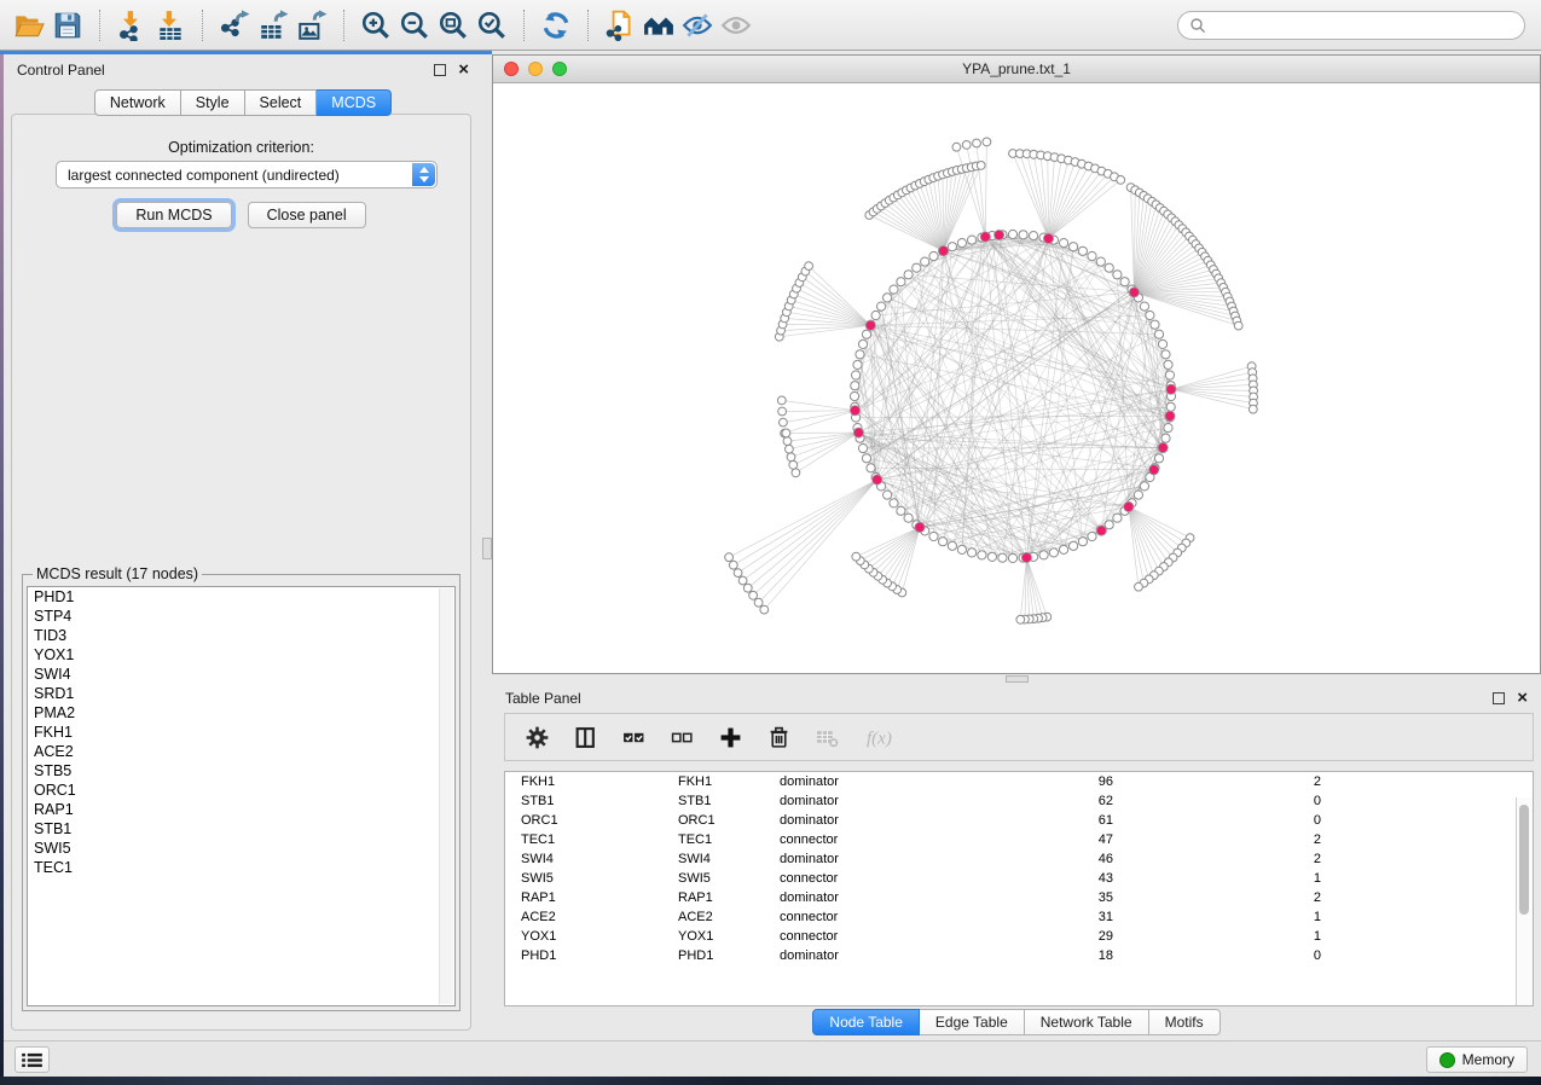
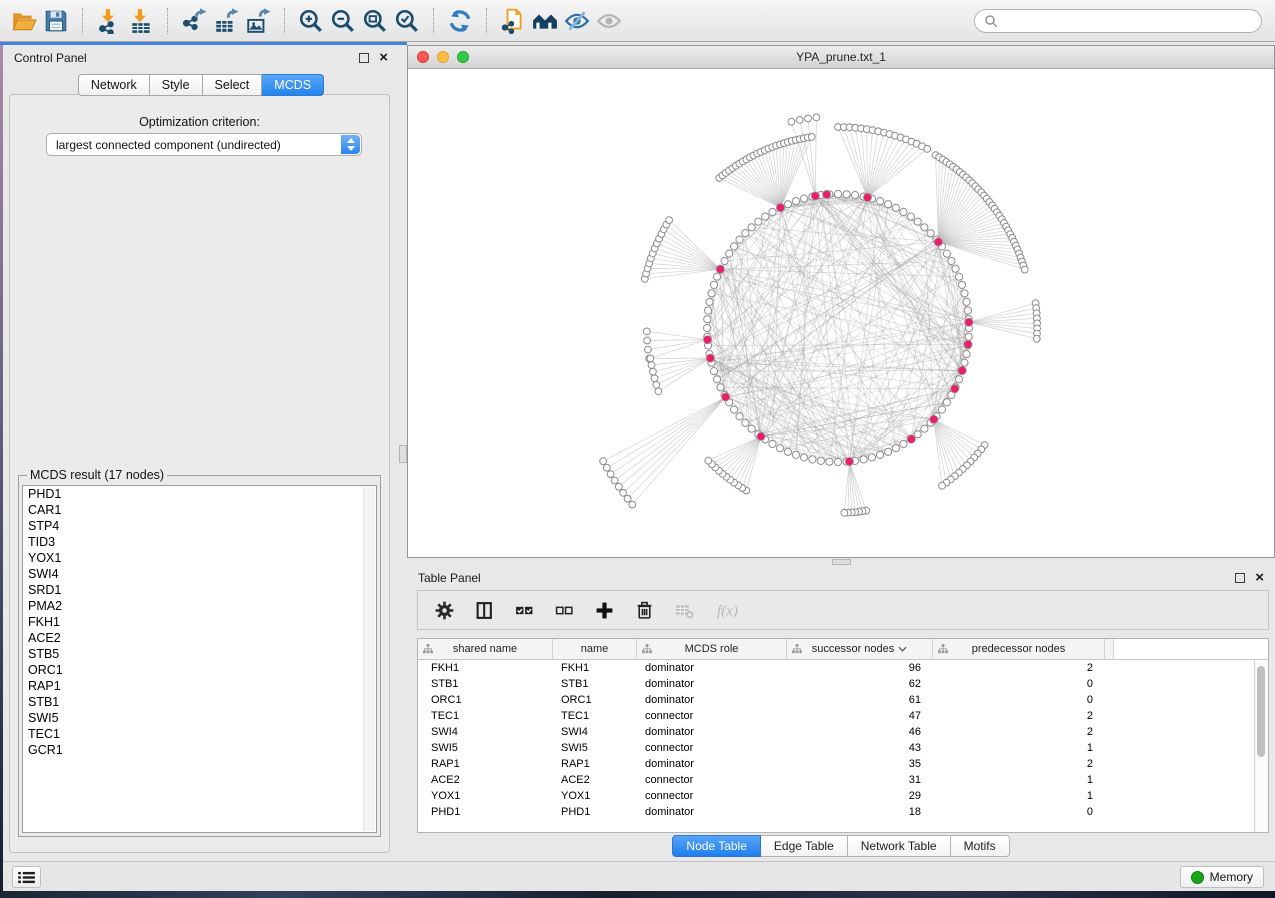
  Control Panel
  ×
  Network
  Style
  Select
  MCDS
  Optimization criterion:
  largest connected component (undirected)
- Run MCDS
- Close panel
  MCDS result (17 nodes)
  PHD1
+ CAR1
  STP4
  TID3
  YOX1
  SWI4
  SRD1
  PMA2
  FKH1
  ACE2
  STB5
  ORC1
  RAP1
  STB1
  SWI5
  TEC1
+ GCR1
  YPA_prune.txt_1
  Table Panel
  ×
  f(x)
+ shared name
+ name
+ MCDS role
+ successor nodes
+ predecessor nodes
  FKH1
  FKH1
  dominator
  96
  2
  STB1
  STB1
  dominator
  62
  0
  ORC1
  ORC1
  dominator
  61
  0
  TEC1
  TEC1
  connector
  47
  2
  SWI4
  SWI4
  dominator
  46
  2
  SWI5
  SWI5
  connector
  43
  1
  RAP1
  RAP1
  dominator
  35
  2
  ACE2
  ACE2
  connector
  31
  1
  YOX1
  YOX1
  connector
  29
  1
  PHD1
  PHD1
  dominator
  18
  0
  Node Table
  Edge Table
  Network Table
  Motifs
  Memory
